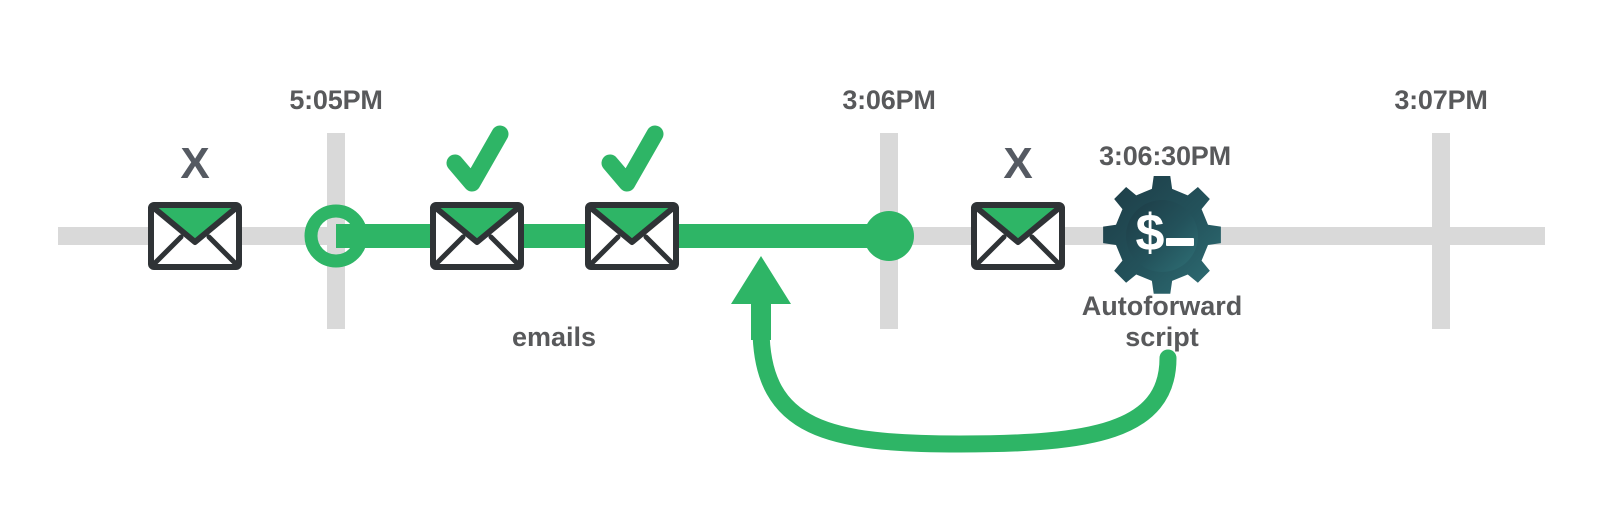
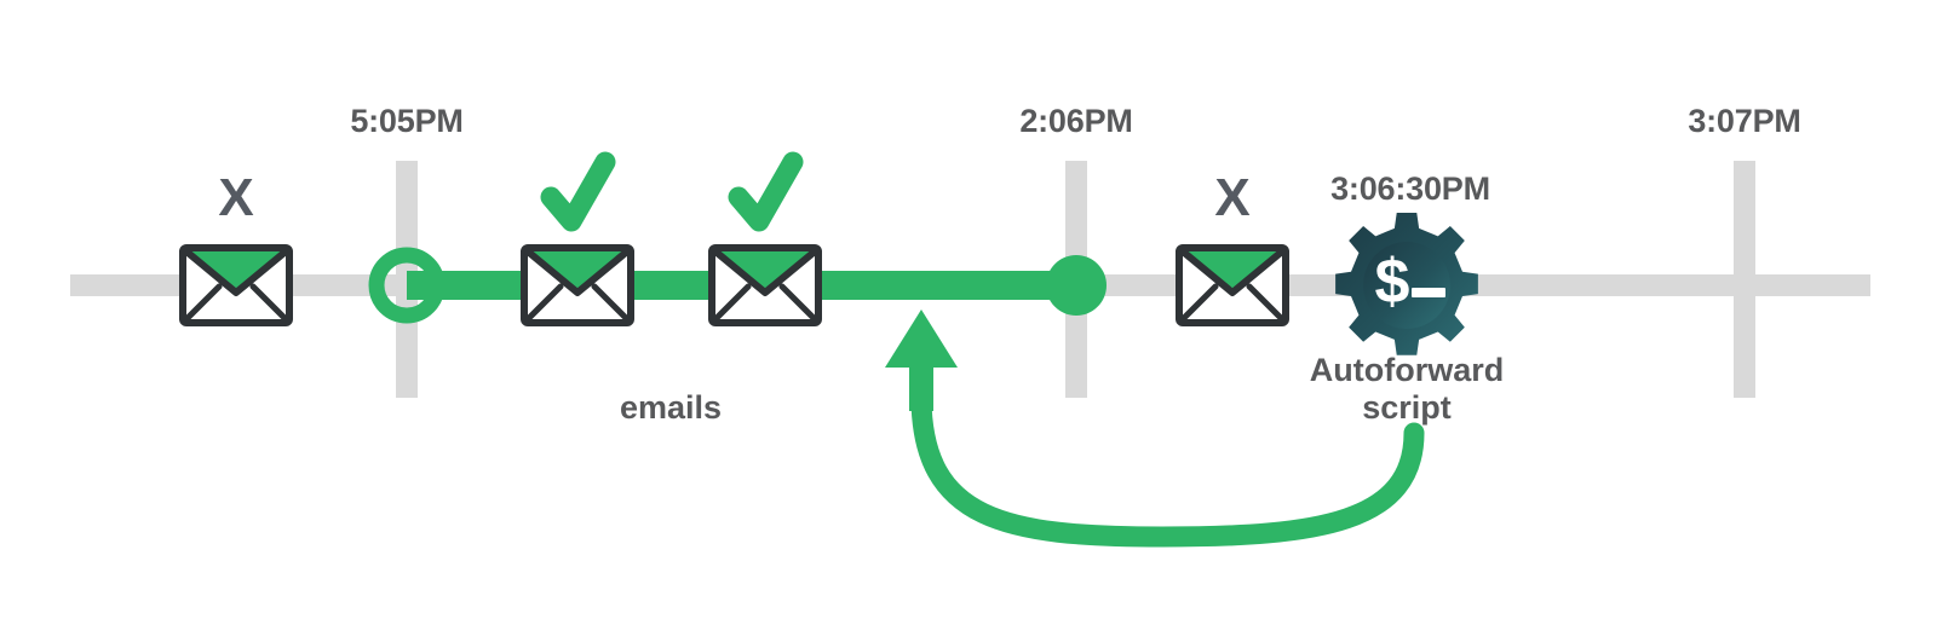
  $
  5:05PM
- 3:06PM
+ 2:06PM
  3:07PM
  X
  X
  emails
  Autoforward
  script
  3:06:30PM
